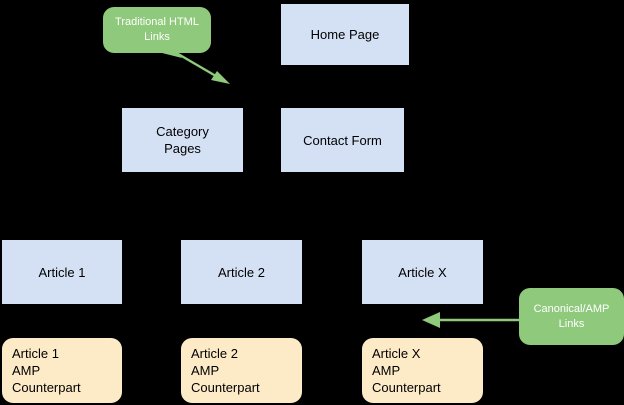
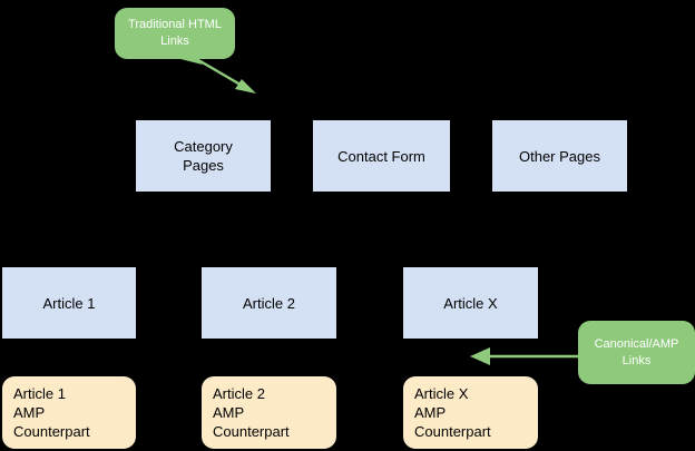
- Home Page
  Category
  Pages
  Contact Form
+ Other Pages
  Article 1
  Article 2
  Article X
  Article 1
  AMP
  Counterpart
  Article 2
  AMP
  Counterpart
  Article X
  AMP
  Counterpart
  Traditional HTML
  Links
  Canonical/AMP
  Links
